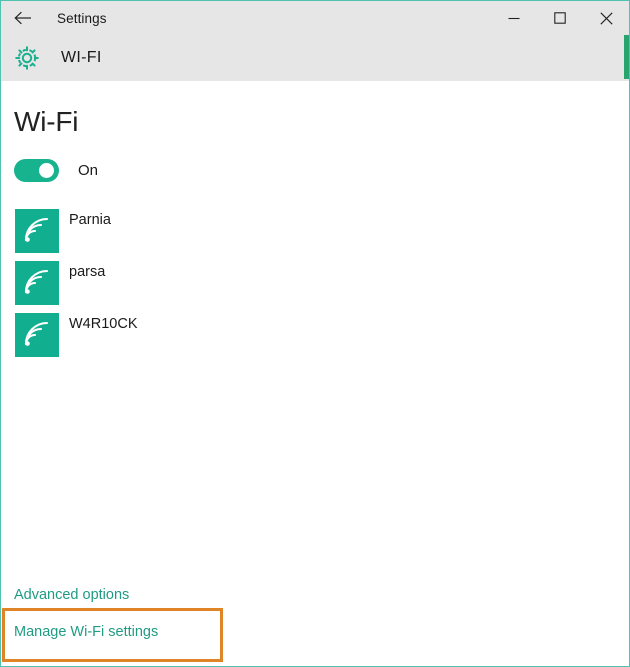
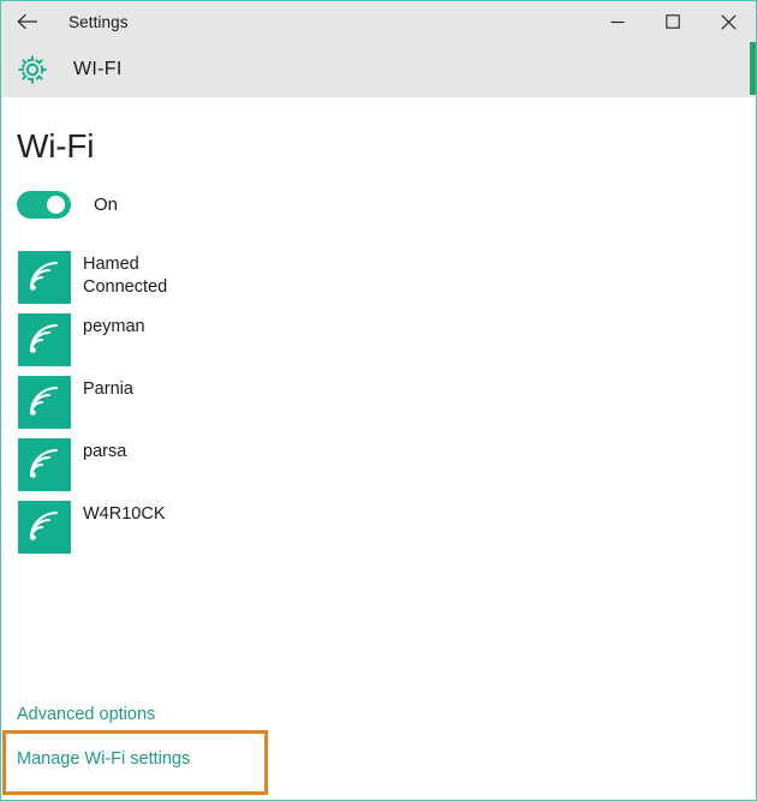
  Settings
  WI-FI
  Wi-Fi
  On
+ Hamed
+ Connected
+ peyman
  Parnia
  parsa
  W4R10CK
  Advanced options
  Manage Wi-Fi settings
